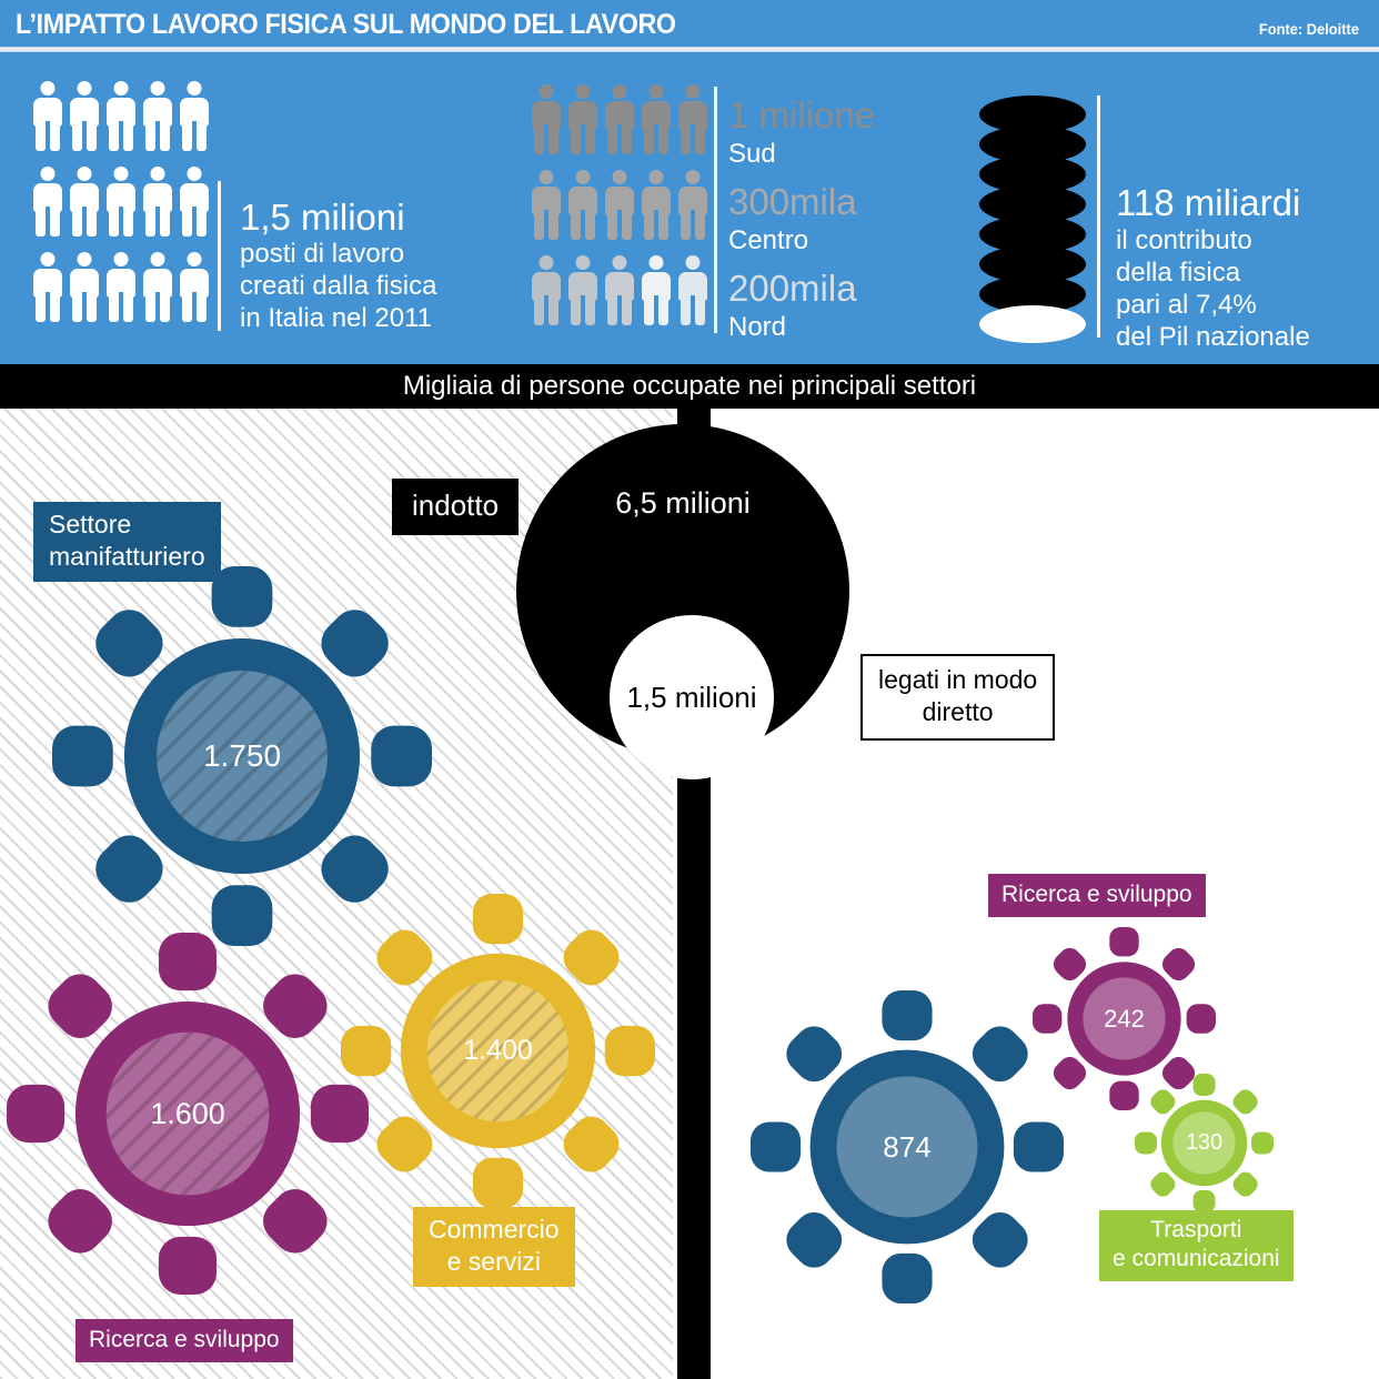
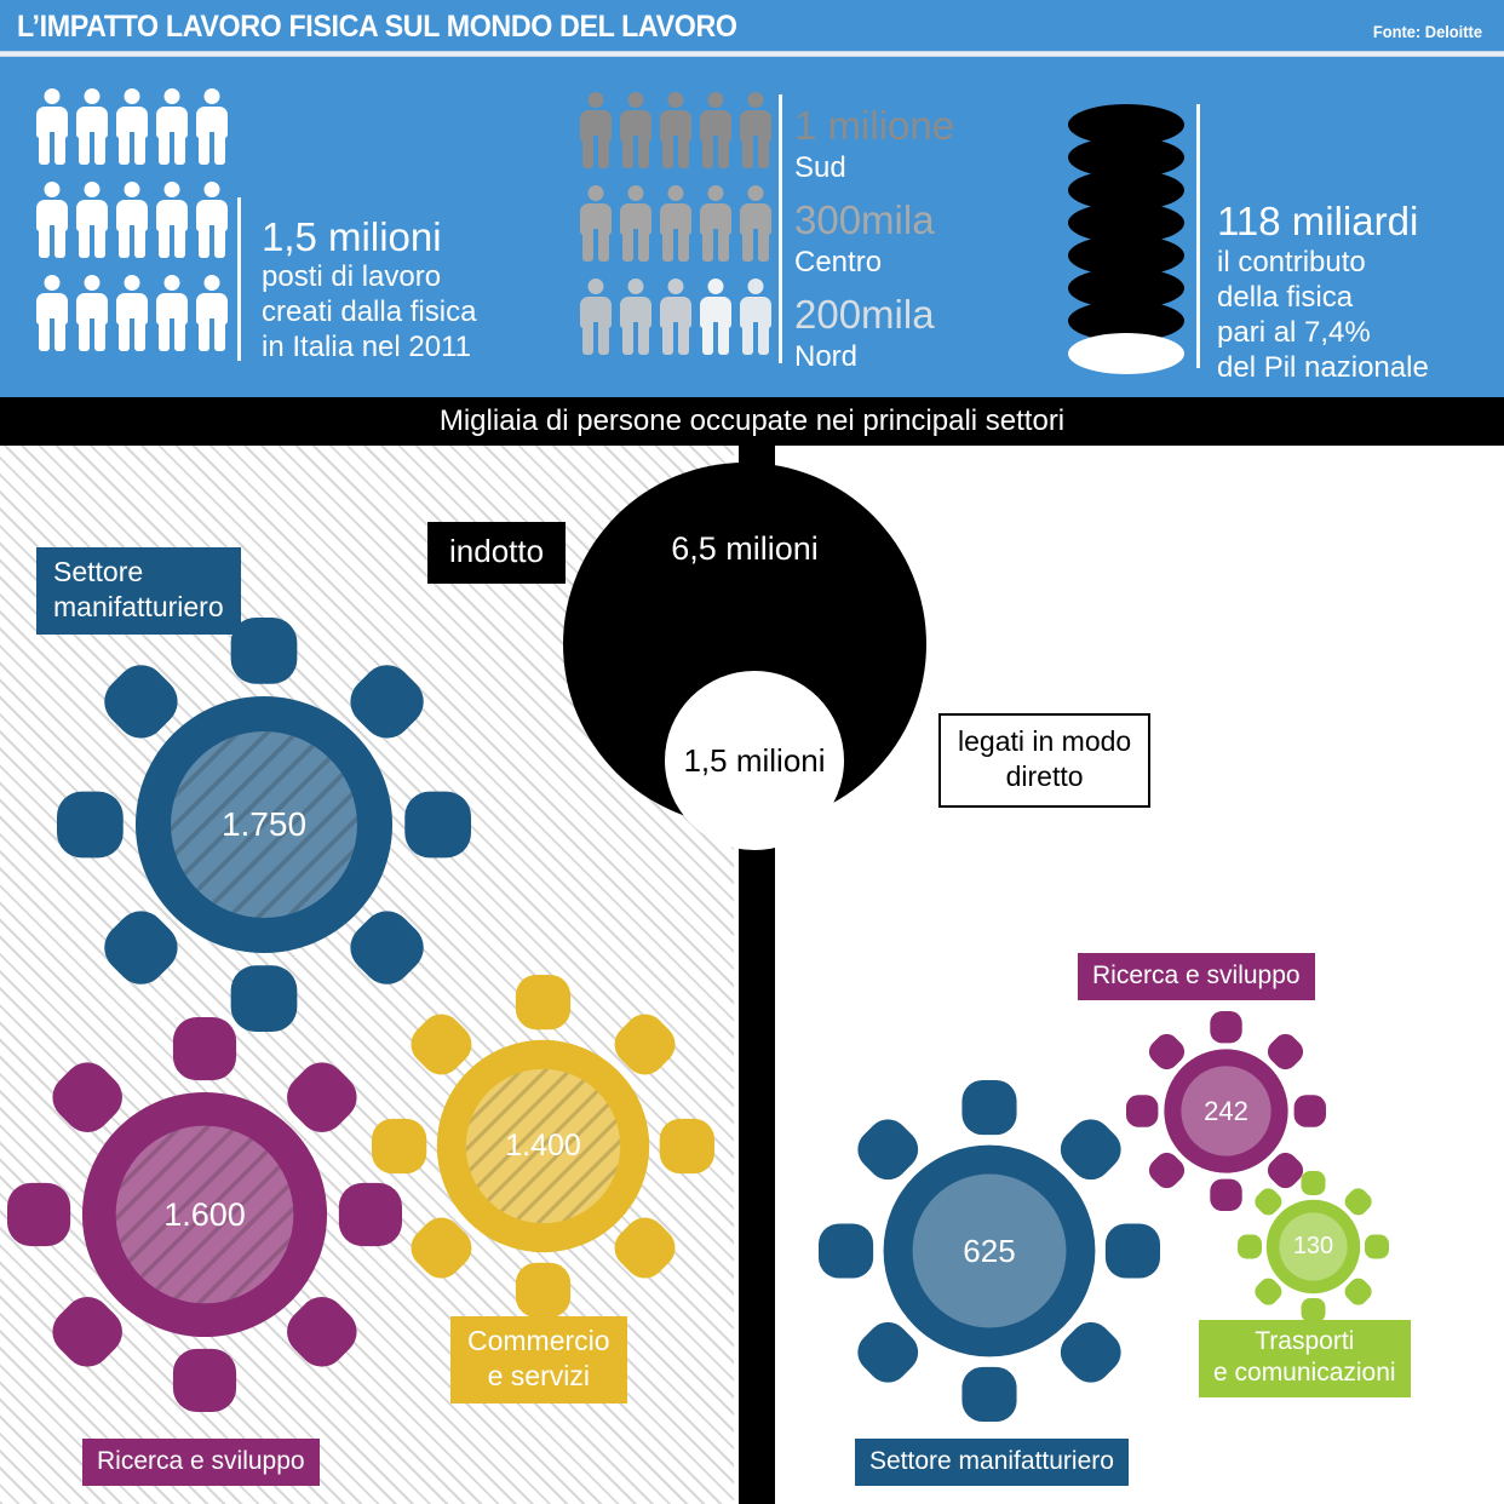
  L’IMPATTO LAVORO FISICA SUL MONDO DEL LAVORO
  Fonte: Deloitte
  1,5 milioni
  posti di lavoro
  creati dalla fisica
  in Italia nel 2011
  1 milione
  Sud
  300mila
  Centro
  200mila
  Nord
  118 miliardi
  il contributo
  della fisica
  pari al 7,4%
  del Pil nazionale
  Migliaia di persone occupate nei principali settori
  1.750
  Settore
  manifatturiero
  1.600
  Ricerca e sviluppo
  1.400
  Commercio
  e servizi
- 874
+ 625
+ Settore manifatturiero
  242
  Ricerca e sviluppo
  130
  Trasporti
  e comunicazioni
  6,5 milioni
  indotto
  1,5 milioni
  legati in modo
  diretto
